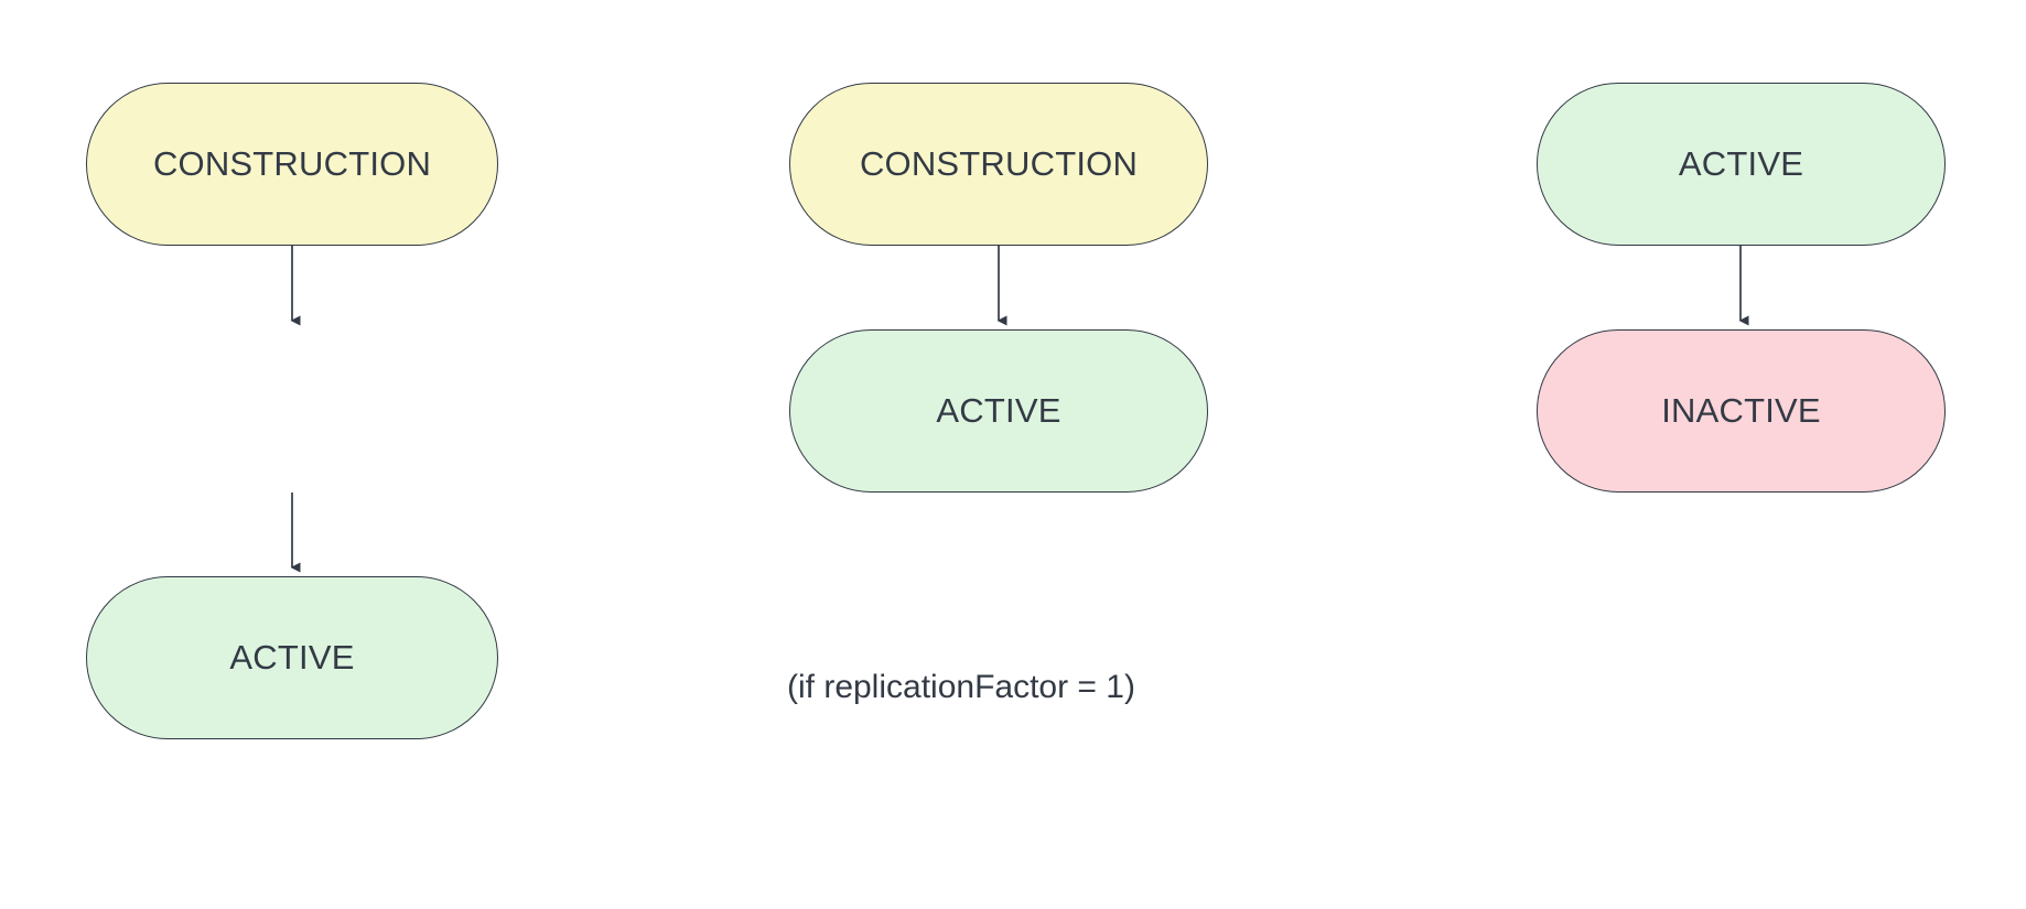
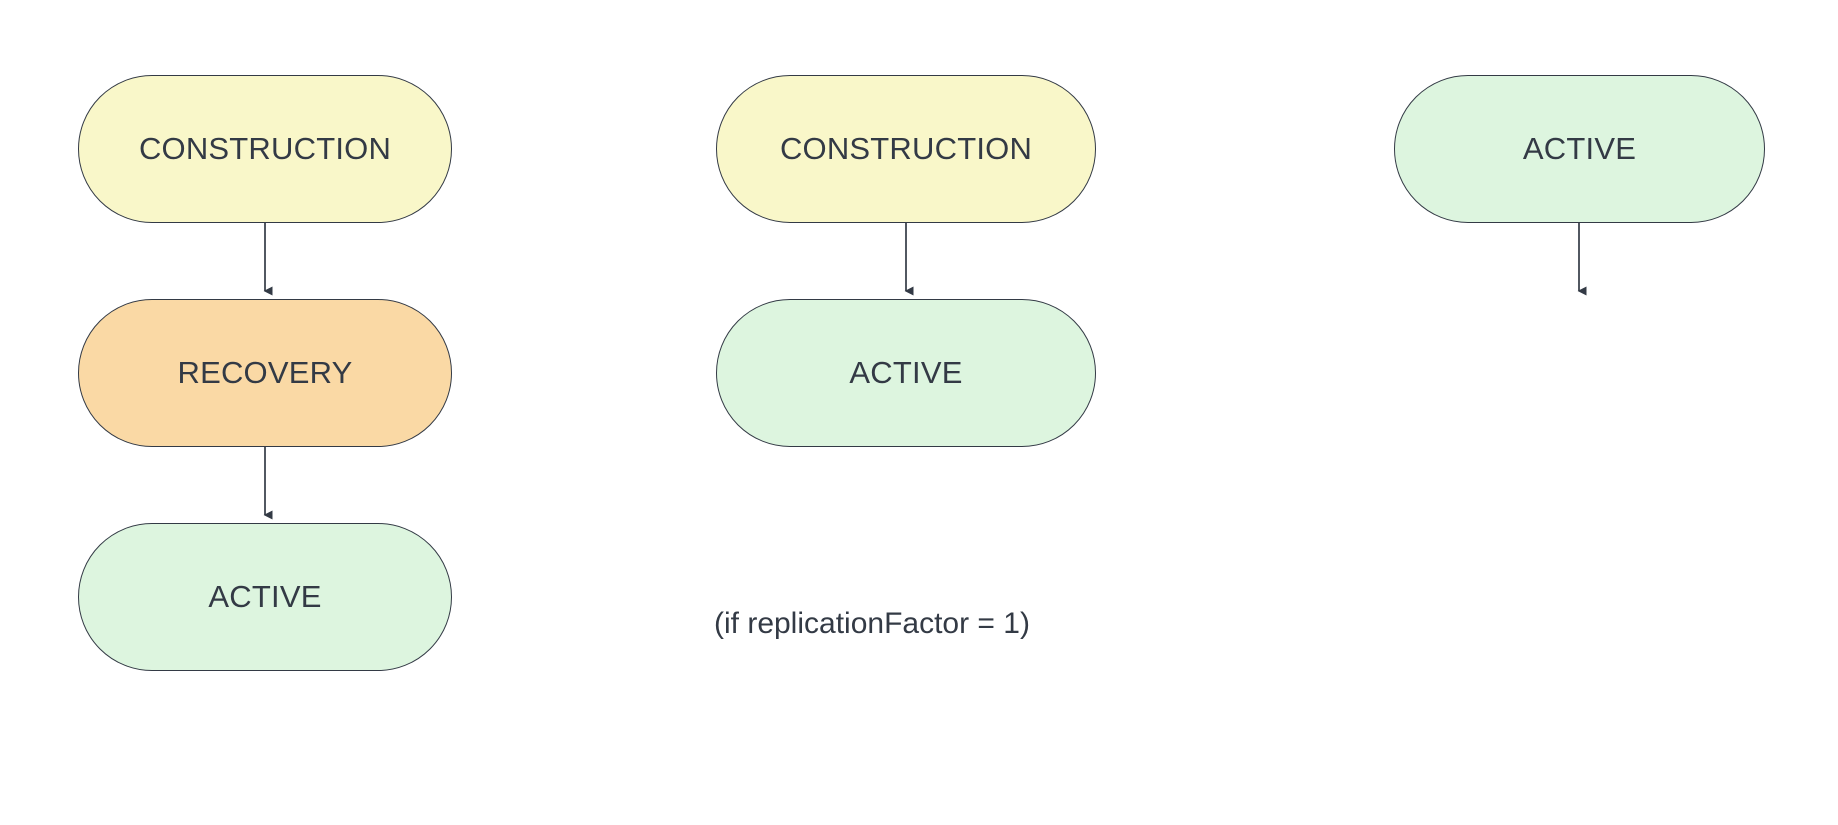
  CONSTRUCTION
+ RECOVERY
  ACTIVE
  CONSTRUCTION
  ACTIVE
  ACTIVE
- INACTIVE
  (if replicationFactor = 1)
